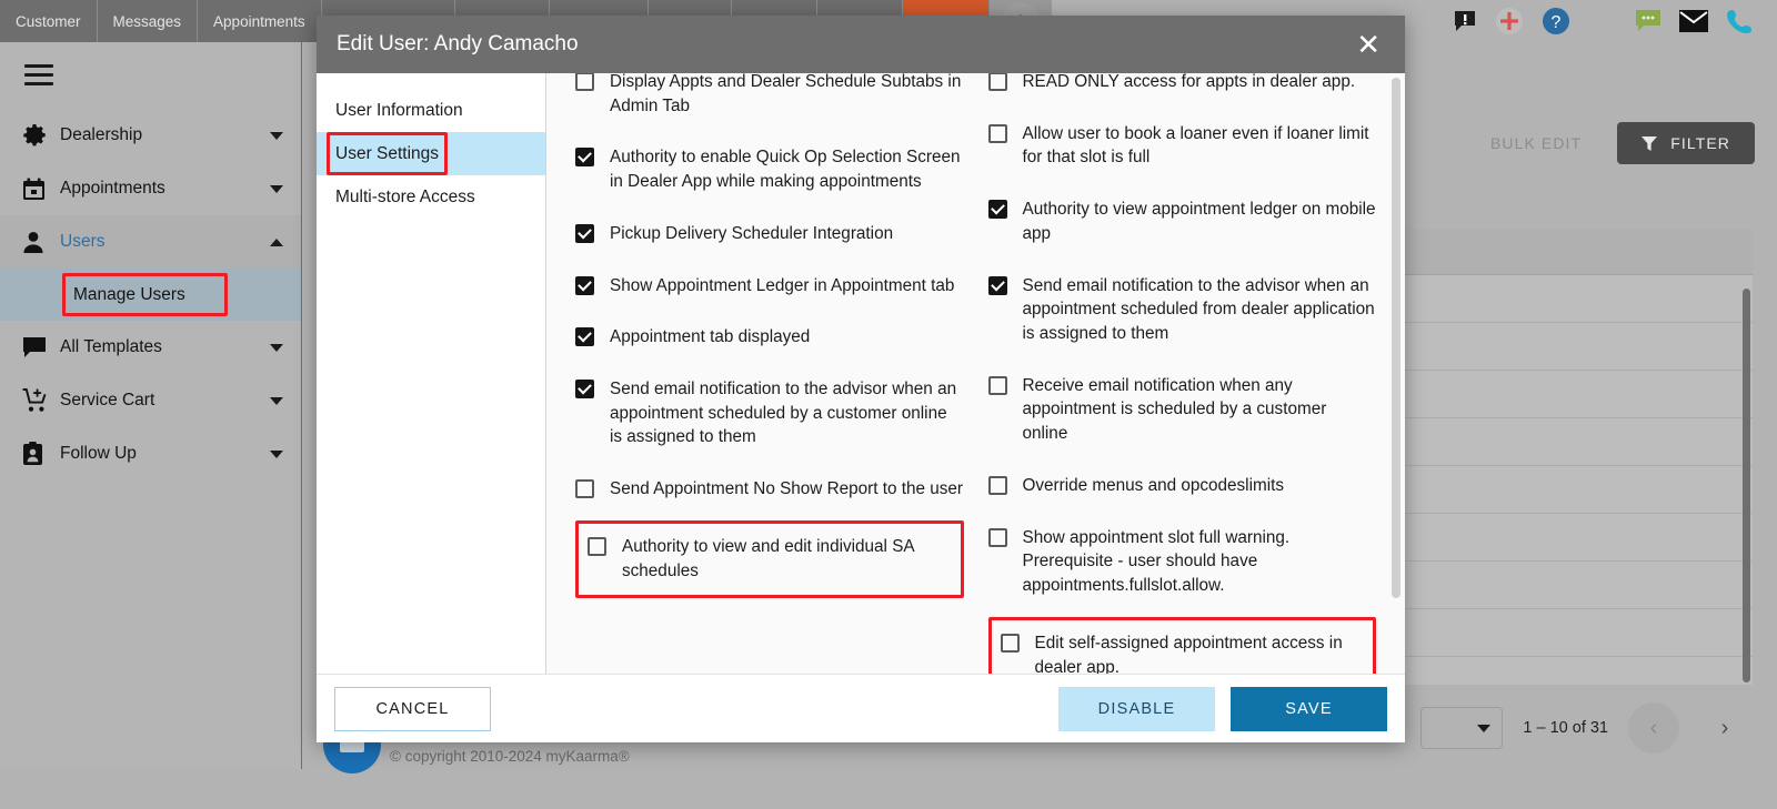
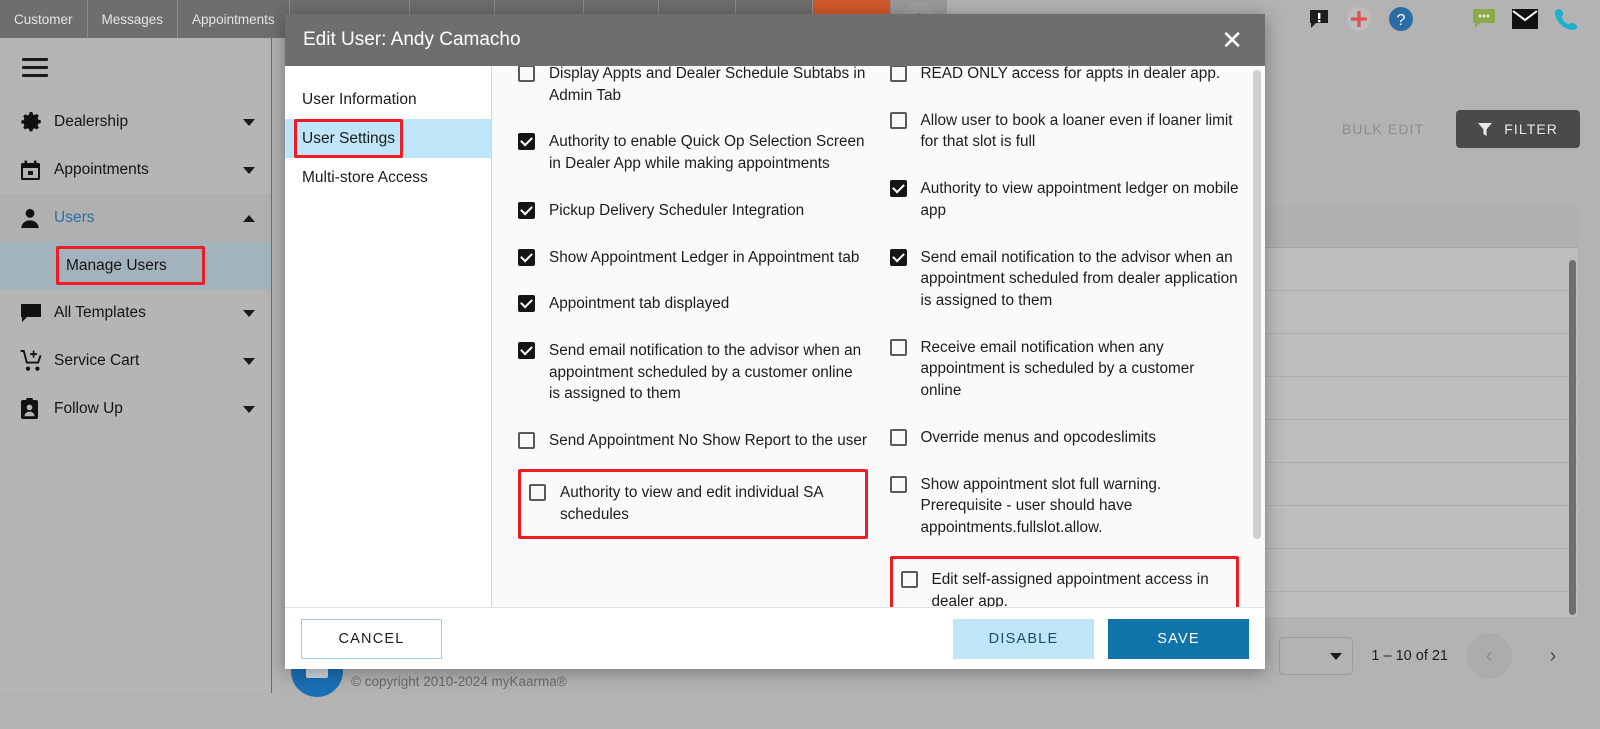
  Customer
  Messages
  Appointments
  ?
  Dealership
  Appointments
  Users
  Manage Users
  All Templates
  Service Cart
  Follow Up
  BULK EDIT
  FILTER
- 1 – 10 of 31
+ 1 – 10 of 21
  ‹
  ›
  © copyright 2010-2024 myKaarma®
  Edit User: Andy Camacho
  ✕
  User Information
  User Settings
  Multi-store Access
  Display Appts and Dealer Schedule Subtabs in Admin Tab
  Authority to enable Quick Op Selection Screen in Dealer App while making appointments
  Pickup Delivery Scheduler Integration
  Show Appointment Ledger in Appointment tab
  Appointment tab displayed
  Send email notification to the advisor when an appointment scheduled by a customer online is assigned to them
  Send Appointment No Show Report to the user
  Authority to view and edit individual SA schedules
  READ ONLY access for appts in dealer app.
  Allow user to book a loaner even if loaner limit for that slot is full
  Authority to view appointment ledger on mobile app
  Send email notification to the advisor when an appointment scheduled from dealer application is assigned to them
  Receive email notification when any appointment is scheduled by a customer online
  Override menus and opcodeslimits
  Show appointment slot full warning. Prerequisite - user should have appointments.fullslot.allow.
  Edit self-assigned appointment access in dealer app.
  CANCEL
  DISABLE
  SAVE
